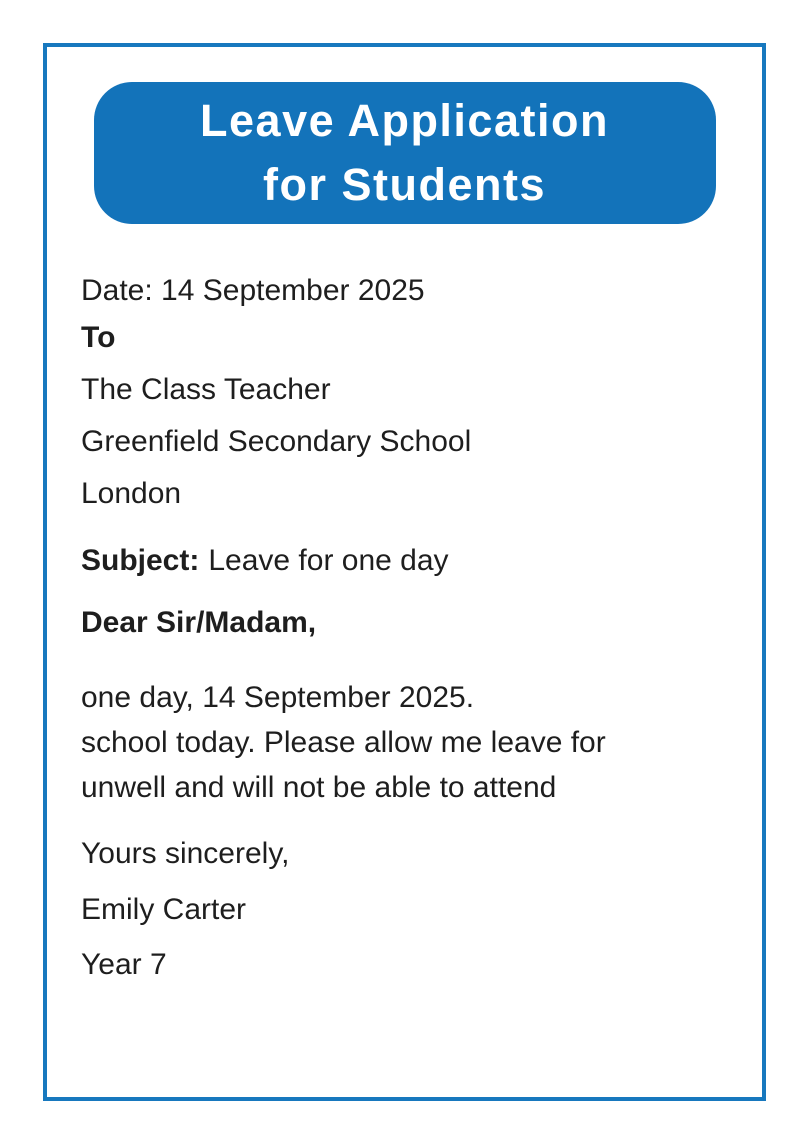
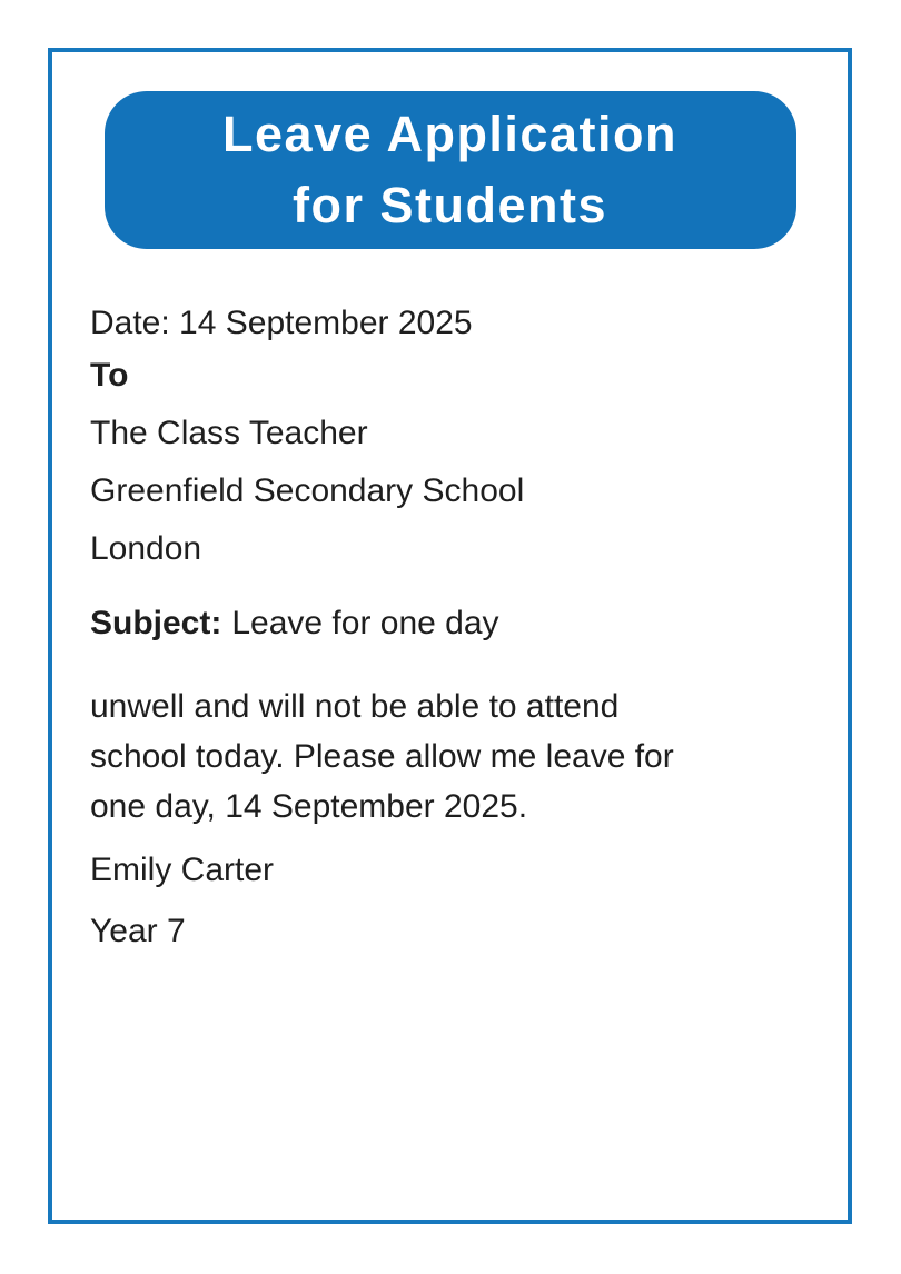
  Leave Application
  for Students
  Date: 14 September 2025
  To
  The Class Teacher
  Greenfield Secondary School
  London
  Subject: Leave for one day
- Dear Sir/Madam,
- one day, 14 September 2025.
+ unwell and will not be able to attend
  school today. Please allow me leave for
- unwell and will not be able to attend
+ one day, 14 September 2025.
- Yours sincerely,
  Emily Carter
  Year 7
